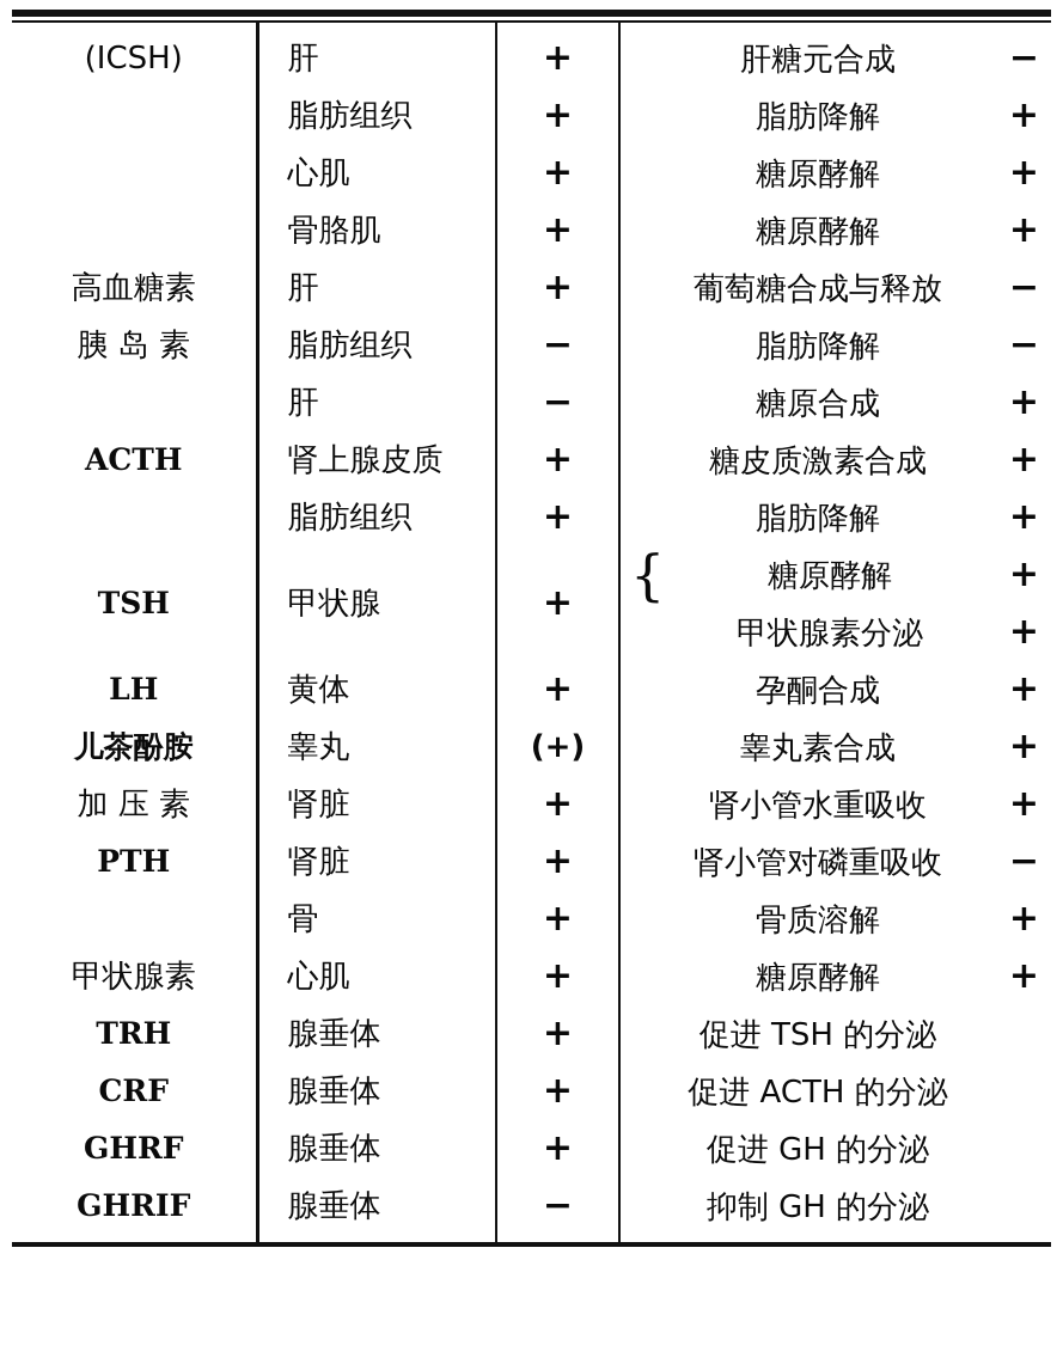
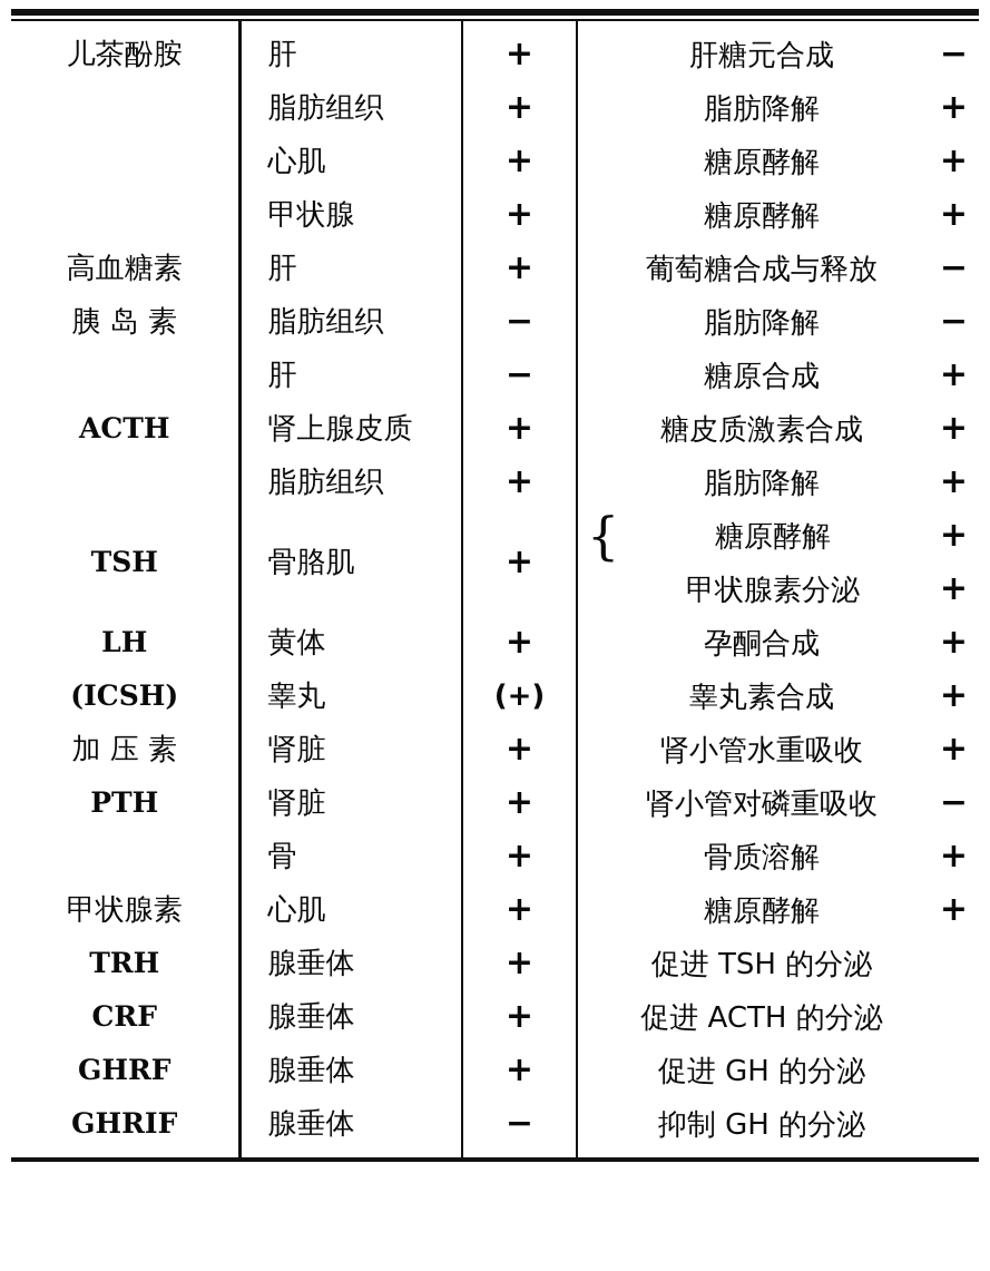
- (ICSH)	肝	+	肝糖元合成 −
+ 儿茶酚胺	肝	+	肝糖元合成 −
  	脂肪组织	+	脂肪降解 +
  	心肌	+	糖原酵解 +
- 	骨胳肌	+	糖原酵解 +
+ 	甲状腺	+	糖原酵解 +
  高血糖素	肝	+	葡萄糖合成与释放 −
  胰 岛 素	脂肪组织	−	脂肪降解 −
  	肝	−	糖原合成 +
  ACTH	肾上腺皮质	+	糖皮质激素合成 +
  	脂肪组织	+	脂肪降解 +
- TSH	甲状腺	+	{ 糖原酵解 +
+ TSH	骨胳肌	+	{ 糖原酵解 +
  甲状腺素分泌 +
  LH	黄体	+	孕酮合成 +
- 儿茶酚胺	睾丸	(+)	睾丸素合成 +
+ (ICSH)	睾丸	(+)	睾丸素合成 +
  加 压 素	肾脏	+	肾小管水重吸收 +
  PTH	肾脏	+	肾小管对磷重吸收 −
  	骨	+	骨质溶解 +
  甲状腺素	心肌	+	糖原酵解 +
  TRH	腺垂体	+	促进 TSH 的分泌
  CRF	腺垂体	+	促进 ACTH 的分泌
  GHRF	腺垂体	+	促进 GH 的分泌
  GHRIF	腺垂体	−	抑制 GH 的分泌
